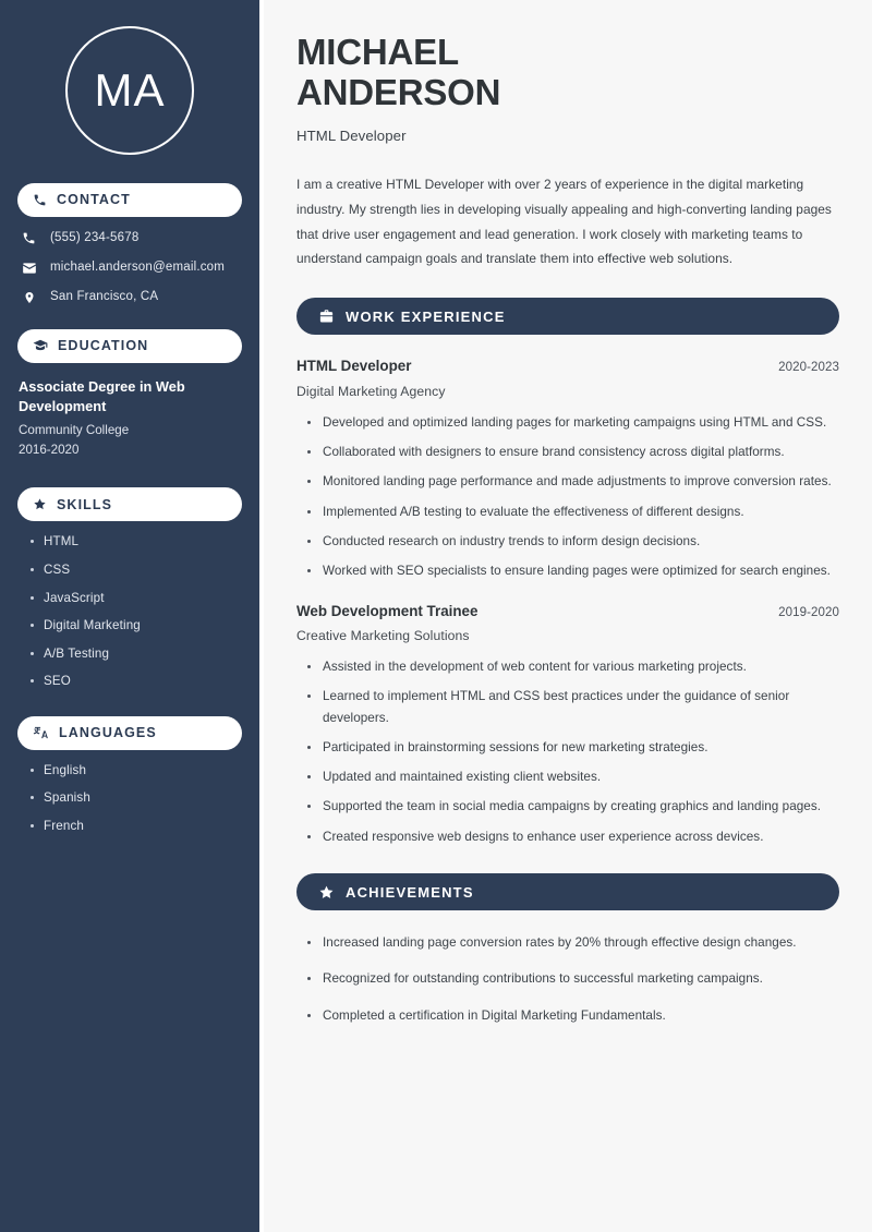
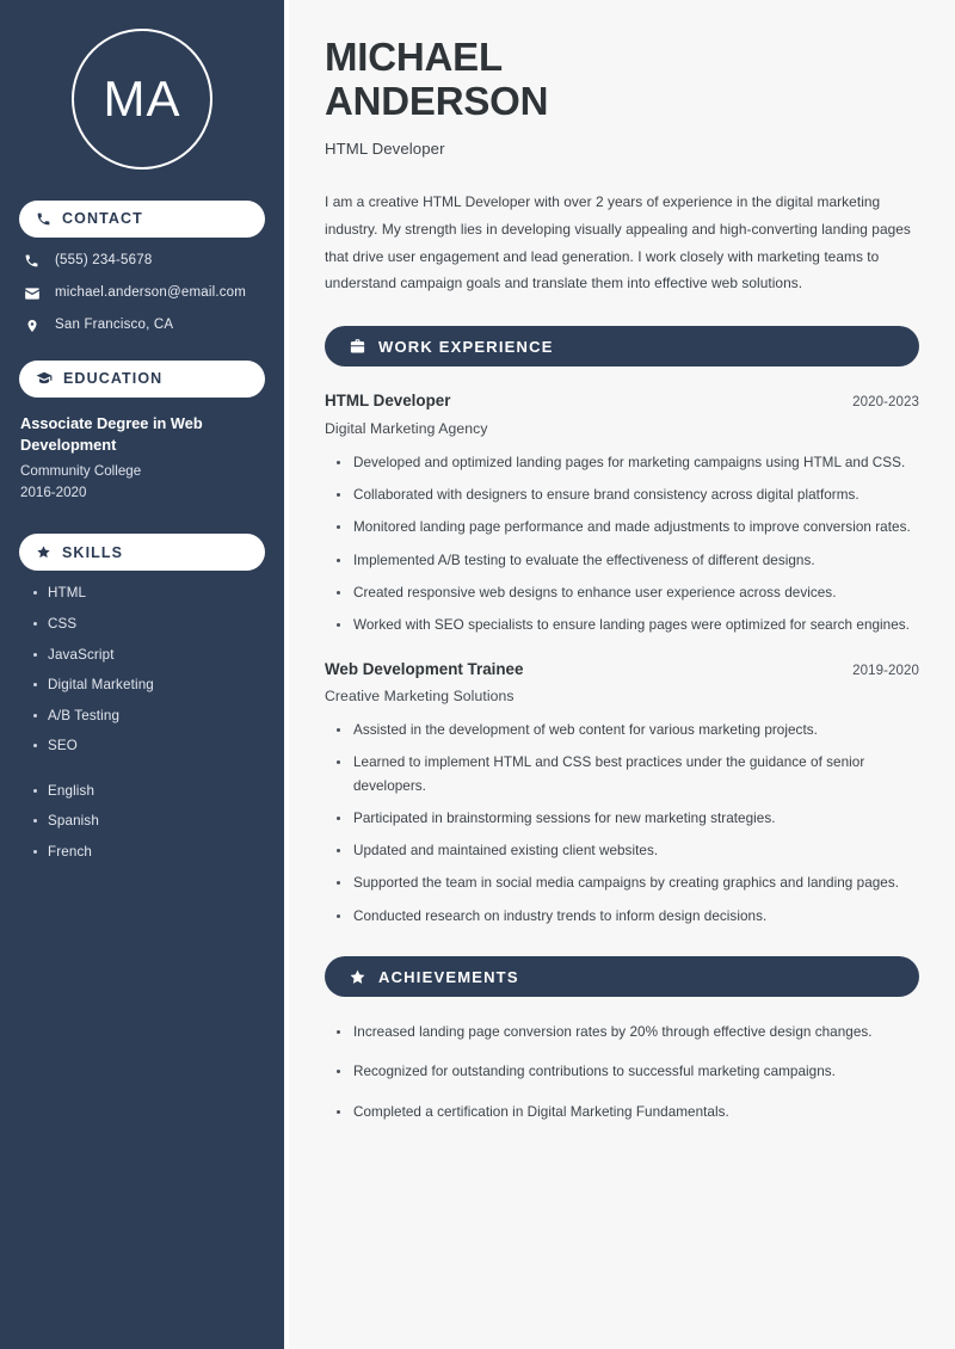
  MA
  CONTACT
  (555) 234-5678
  michael.anderson@email.com
  San Francisco, CA
  EDUCATION
  Associate Degree in Web Development
  Community College
  2016-2020
  SKILLS
  HTML
  CSS
  JavaScript
  Digital Marketing
  A/B Testing
  SEO
- LANGUAGES
  English
  Spanish
  French
  MICHAEL
  ANDERSON
  HTML Developer
  I am a creative HTML Developer with over 2 years of experience in the digital marketing industry. My strength lies in developing visually appealing and high-converting landing pages that drive user engagement and lead generation. I work closely with marketing teams to understand campaign goals and translate them into effective web solutions.
  WORK EXPERIENCE
  HTML Developer
  2020-2023
  Digital Marketing Agency
  Developed and optimized landing pages for marketing campaigns using HTML and CSS.
  Collaborated with designers to ensure brand consistency across digital platforms.
  Monitored landing page performance and made adjustments to improve conversion rates.
  Implemented A/B testing to evaluate the effectiveness of different designs.
- Conducted research on industry trends to inform design decisions.
+ Created responsive web designs to enhance user experience across devices.
  Worked with SEO specialists to ensure landing pages were optimized for search engines.
  Web Development Trainee
  2019-2020
  Creative Marketing Solutions
  Assisted in the development of web content for various marketing projects.
  Learned to implement HTML and CSS best practices under the guidance of senior developers.
  Participated in brainstorming sessions for new marketing strategies.
  Updated and maintained existing client websites.
  Supported the team in social media campaigns by creating graphics and landing pages.
- Created responsive web designs to enhance user experience across devices.
+ Conducted research on industry trends to inform design decisions.
  ACHIEVEMENTS
  Increased landing page conversion rates by 20% through effective design changes.
  Recognized for outstanding contributions to successful marketing campaigns.
  Completed a certification in Digital Marketing Fundamentals.
